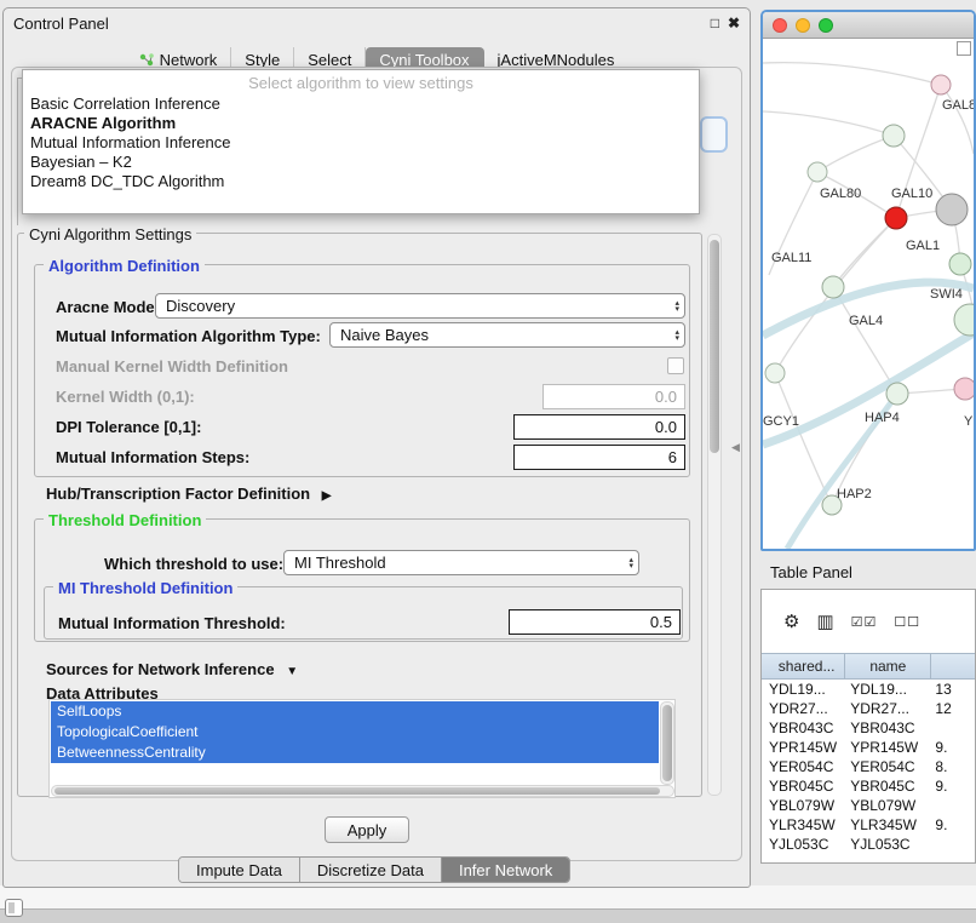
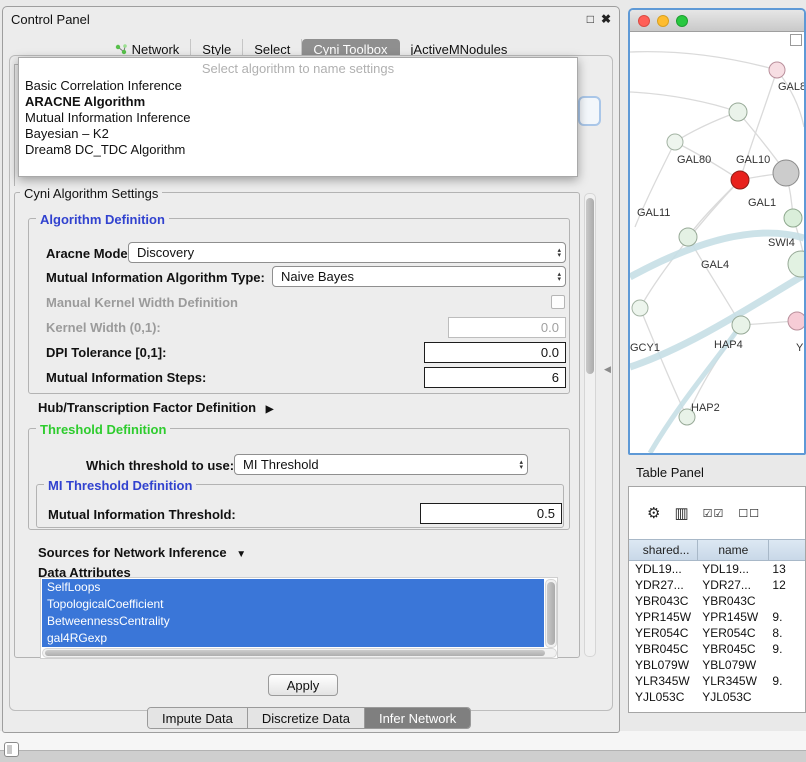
  Control Panel
  □
  ✖
  Network
  Style
  Select
  Cyni Toolbox
  jActiveMNodules
  Cyni Algorithm Settings
  Algorithm Definition
  Aracne Mode
  Discovery
  Mutual Information Algorithm Type:
  Naive Bayes
  Manual Kernel Width Definition
  Kernel Width (0,1):
  0.0
  DPI Tolerance [0,1]:
  0.0
  Mutual Information Steps:
  6
  Hub/Transcription Factor Definition ▶
  Threshold Definition
  Which threshold to use:
  MI Threshold
  MI Threshold Definition
  Mutual Information Threshold:
  0.5
  Sources for Network Inference ▼
  Data Attributes
  SelfLoops
  TopologicalCoefficient
  BetweennessCentrality
+ gal4RGexp
  Apply
  Impute Data
  Discretize Data
  Infer Network
  ◀
- Select algorithm to view settings
+ Select algorithm to name settings
  Basic Correlation Inference
  ARACNE Algorithm
  Mutual Information Inference
  Bayesian – K2
  Dream8 DC_TDC Algorithm
  GAL8
  GAL80
  GAL10
  GAL1
  GAL11
  SWI4
  GAL4
  GCY1
  HAP4
  Y
  HAP2
  Table Panel
  ⚙
  ▥
  ☑☑
  ☐☐
  shared...
  name
  YDL19...
  YDL19...
  13
  YDR27...
  YDR27...
  12
  YBR043C
  YBR043C
  YPR145W
  YPR145W
  9.
  YER054C
  YER054C
  8.
  YBR045C
  YBR045C
  9.
  YBL079W
  YBL079W
  YLR345W
  YLR345W
  9.
  YJL053C
  YJL053C
